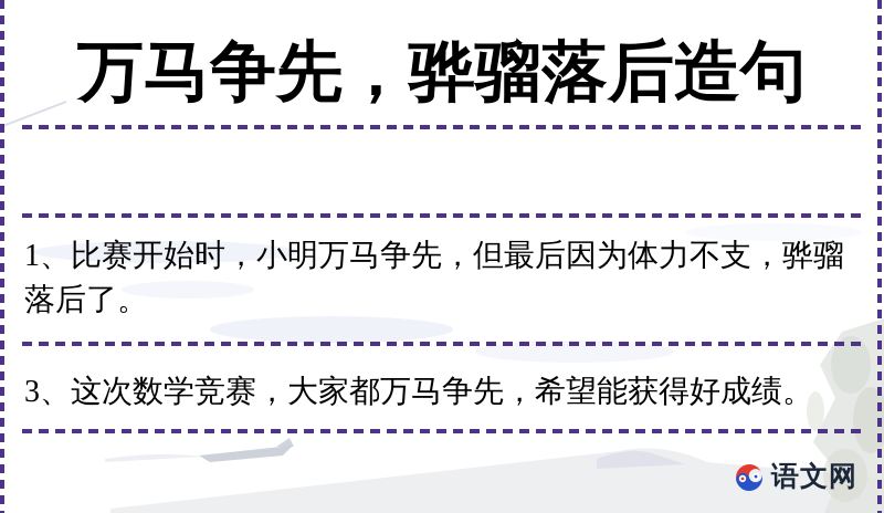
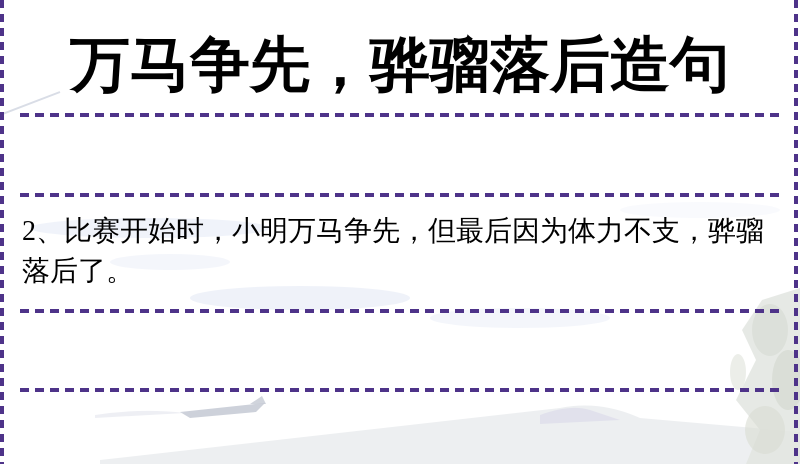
  万马争先，骅骝落后造句
- 1、比赛开始时，小明万马争先，但最后因为体力不支，骅骝落后了。
+ 2、比赛开始时，小明万马争先，但最后因为体力不支，骅骝落后了。
- 3、这次数学竞赛，大家都万马争先，希望能获得好成绩。
- 语文网
